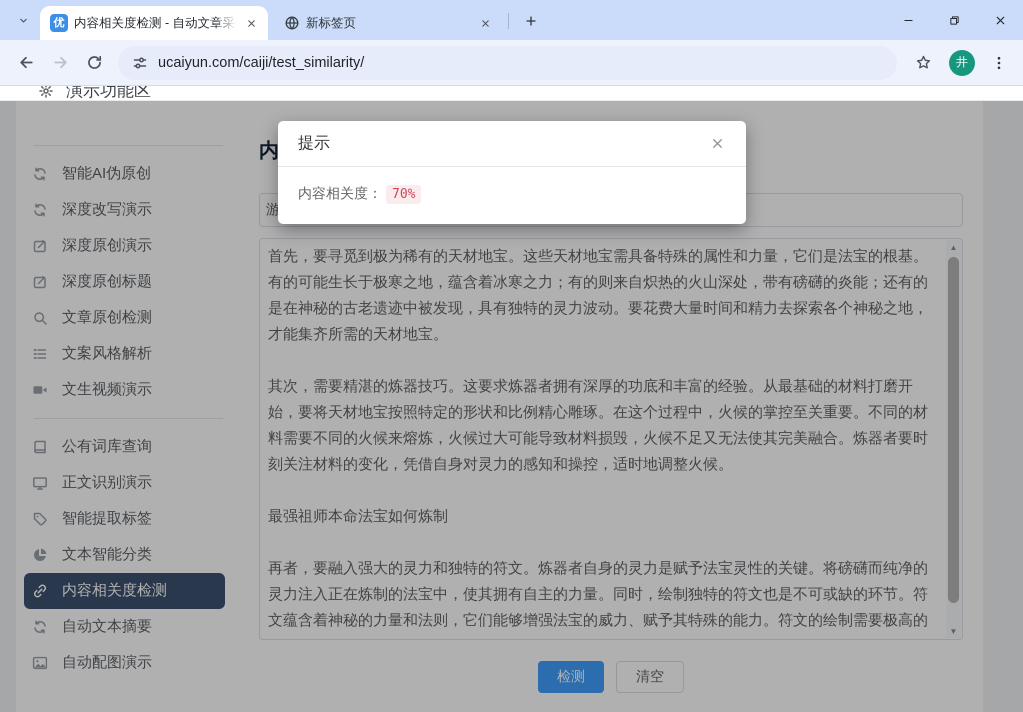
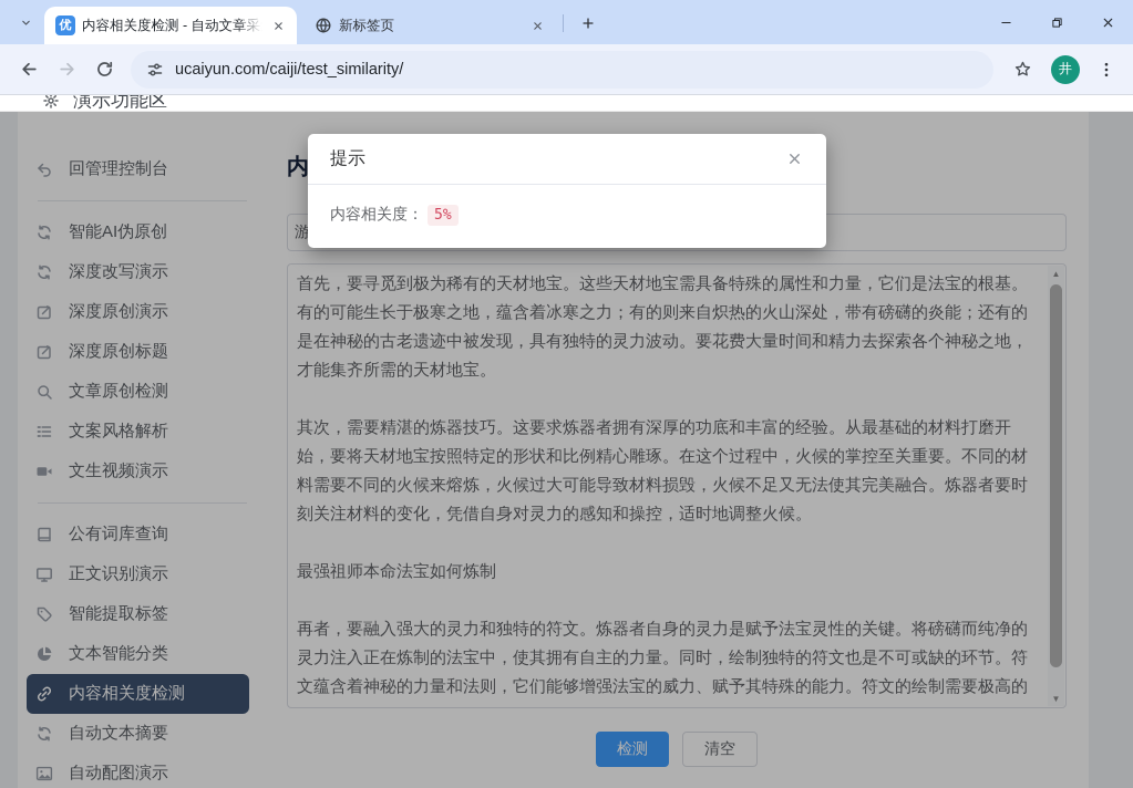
  优
  内容相关度检测 - 自动文章采
  新标签页
  ucaiyun.com/caiji/test_similarity/
  井
  演示功能区
+ 回管理控制台
  智能AI伪原创
  深度改写演示
  深度原创演示
  深度原创标题
  文章原创检测
  文案风格解析
  文生视频演示
  公有词库查询
  正文识别演示
  智能提取标签
  文本智能分类
  内容相关度检测
  自动文本摘要
  自动配图演示
  游
  首先，要寻觅到极为稀有的天材地宝。这些天材地宝需具备特殊的属性和力量，它们是法宝的根基。有的可能生长于极寒之地，蕴含着冰寒之力；有的则来自炽热的火山深处，带有磅礴的炎能；还有的是在神秘的古老遗迹中被发现，具有独特的灵力波动。要花费大量时间和精力去探索各个神秘之地，才能集齐所需的天材地宝。
  其次，需要精湛的炼器技巧。这要求炼器者拥有深厚的功底和丰富的经验。从最基础的材料打磨开始，要将天材地宝按照特定的形状和比例精心雕琢。在这个过程中，火候的掌控至关重要。不同的材料需要不同的火候来熔炼，火候过大可能导致材料损毁，火候不足又无法使其完美融合。炼器者要时刻关注材料的变化，凭借自身对灵力的感知和操控，适时地调整火候。
  最强祖师本命法宝如何炼制
  再者，要融入强大的灵力和独特的符文。炼器者自身的灵力是赋予法宝灵性的关键。将磅礴而纯净的灵力注入正在炼制的法宝中，使其拥有自主的力量。同时，绘制独特的符文也是不可或缺的环节。符文蕴含着神秘的力量和法则，它们能够增强法宝的威力、赋予其特殊的能力。符文的绘制需要极高的
  ▲
  ▼
  检测
  清空
  提示
  内容相关度：
- 70%
+ 5%
